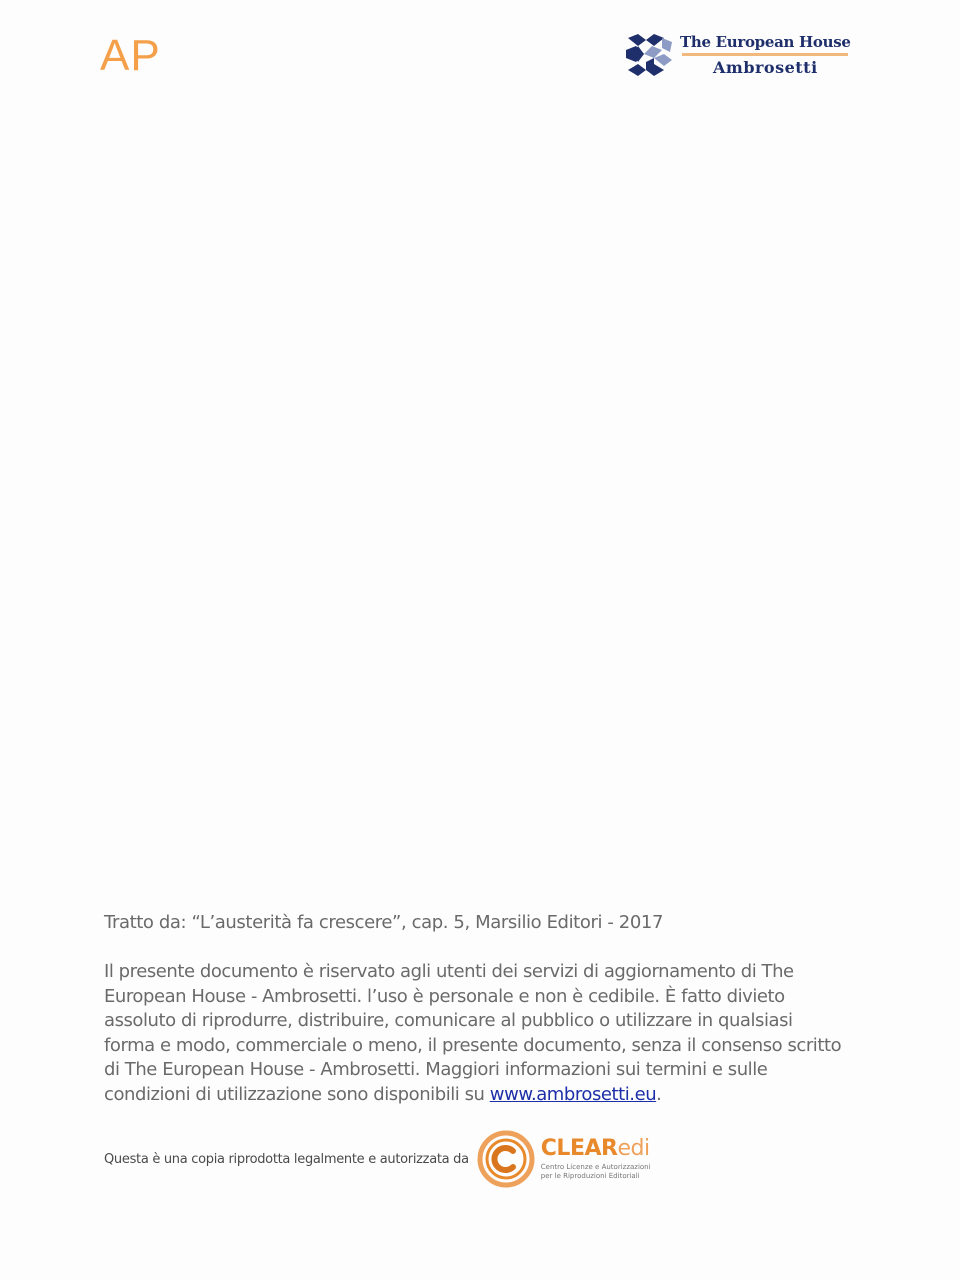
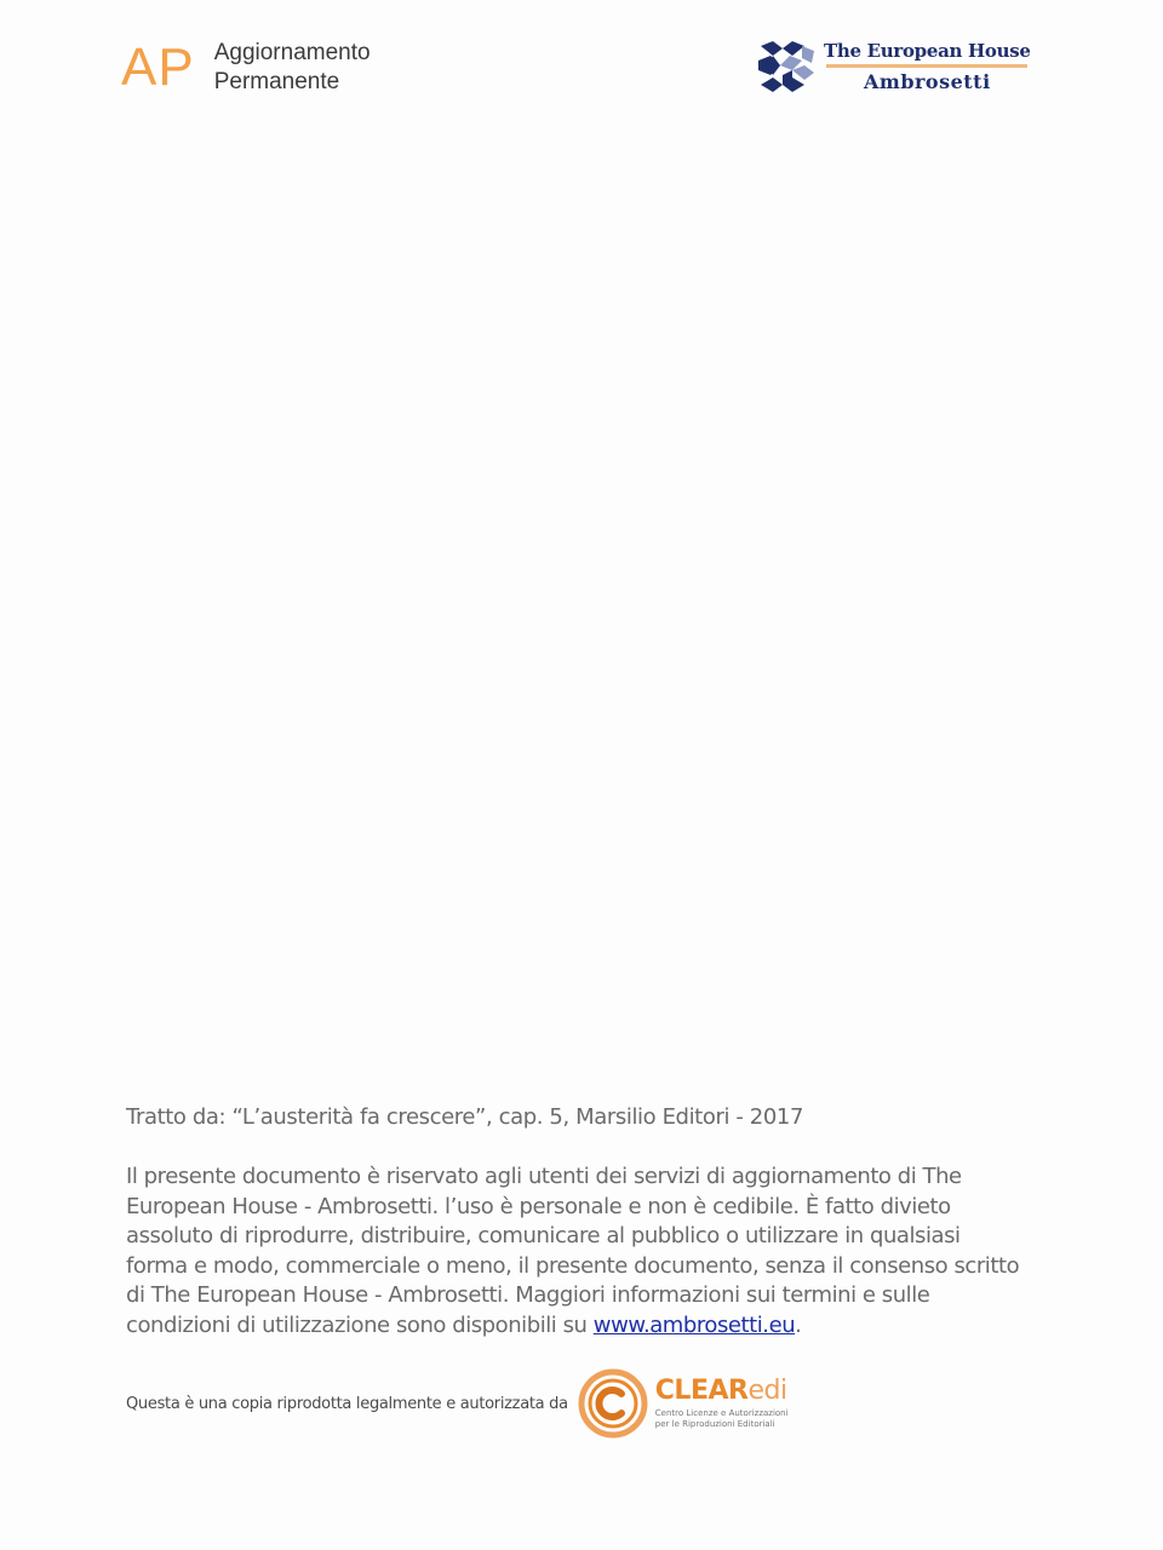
  AP
+ Aggiornamento
+ Permanente
  The European House
  Ambrosetti
  Tratto da: “L’austerità fa crescere”, cap. 5, Marsilio Editori - 2017
  Il presente documento è riservato agli utenti dei servizi di aggiornamento di The European House - Ambrosetti. l’uso è personale e non è cedibile. È fatto divieto assoluto di riprodurre, distribuire, comunicare al pubblico o utilizzare in qualsiasi forma e modo, commerciale o meno, il presente documento, senza il consenso scritto di The European House - Ambrosetti. Maggiori informazioni sui termini e sulle condizioni di utilizzazione sono disponibili su www.ambrosetti.eu.
  Questa è una copia riprodotta legalmente e autorizzata da
  CLEARedi
  Centro Licenze e Autorizzazioni
  per le Riproduzioni Editoriali
